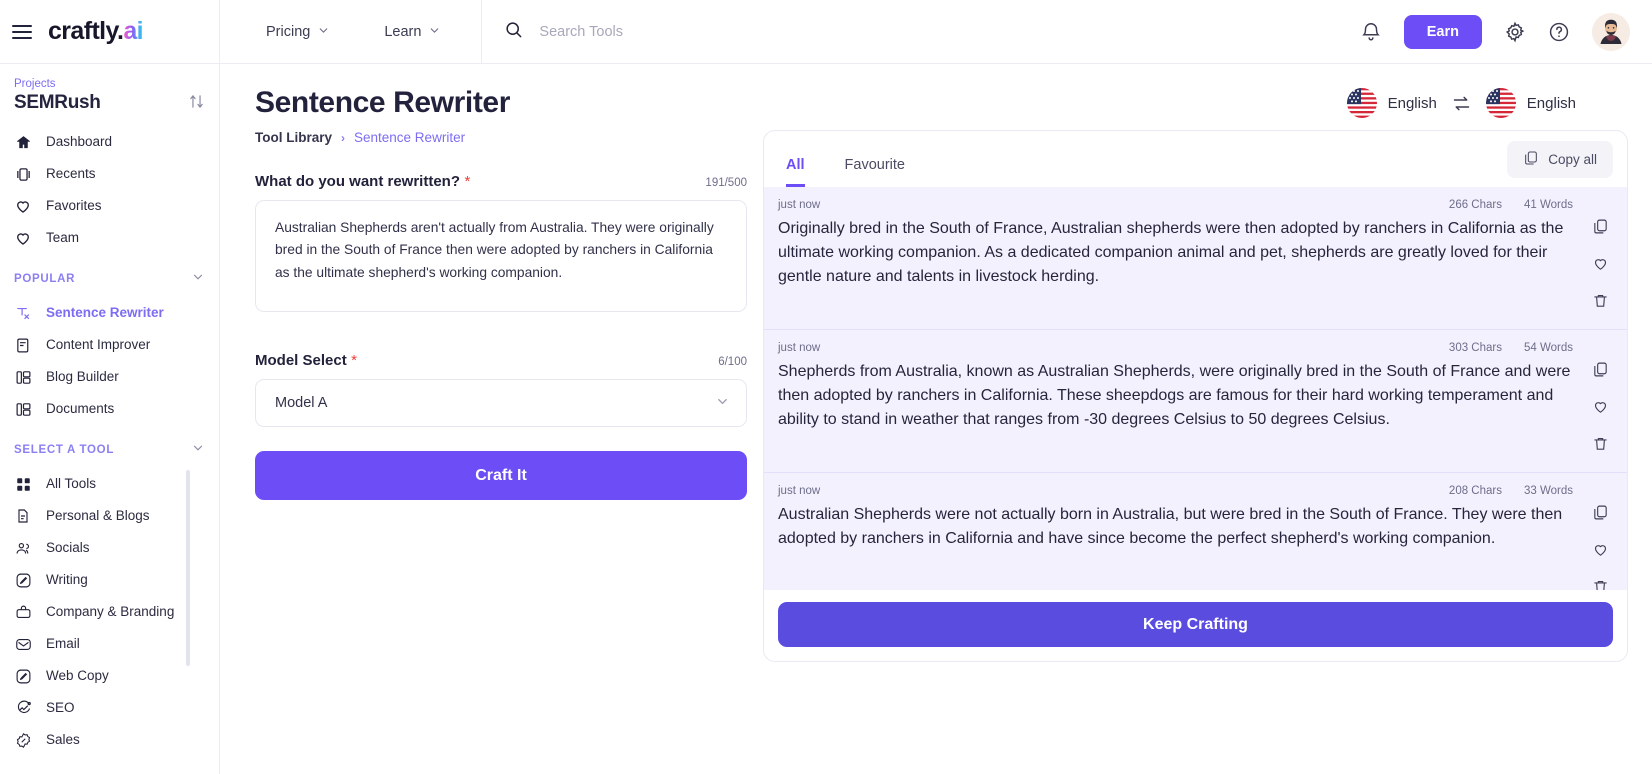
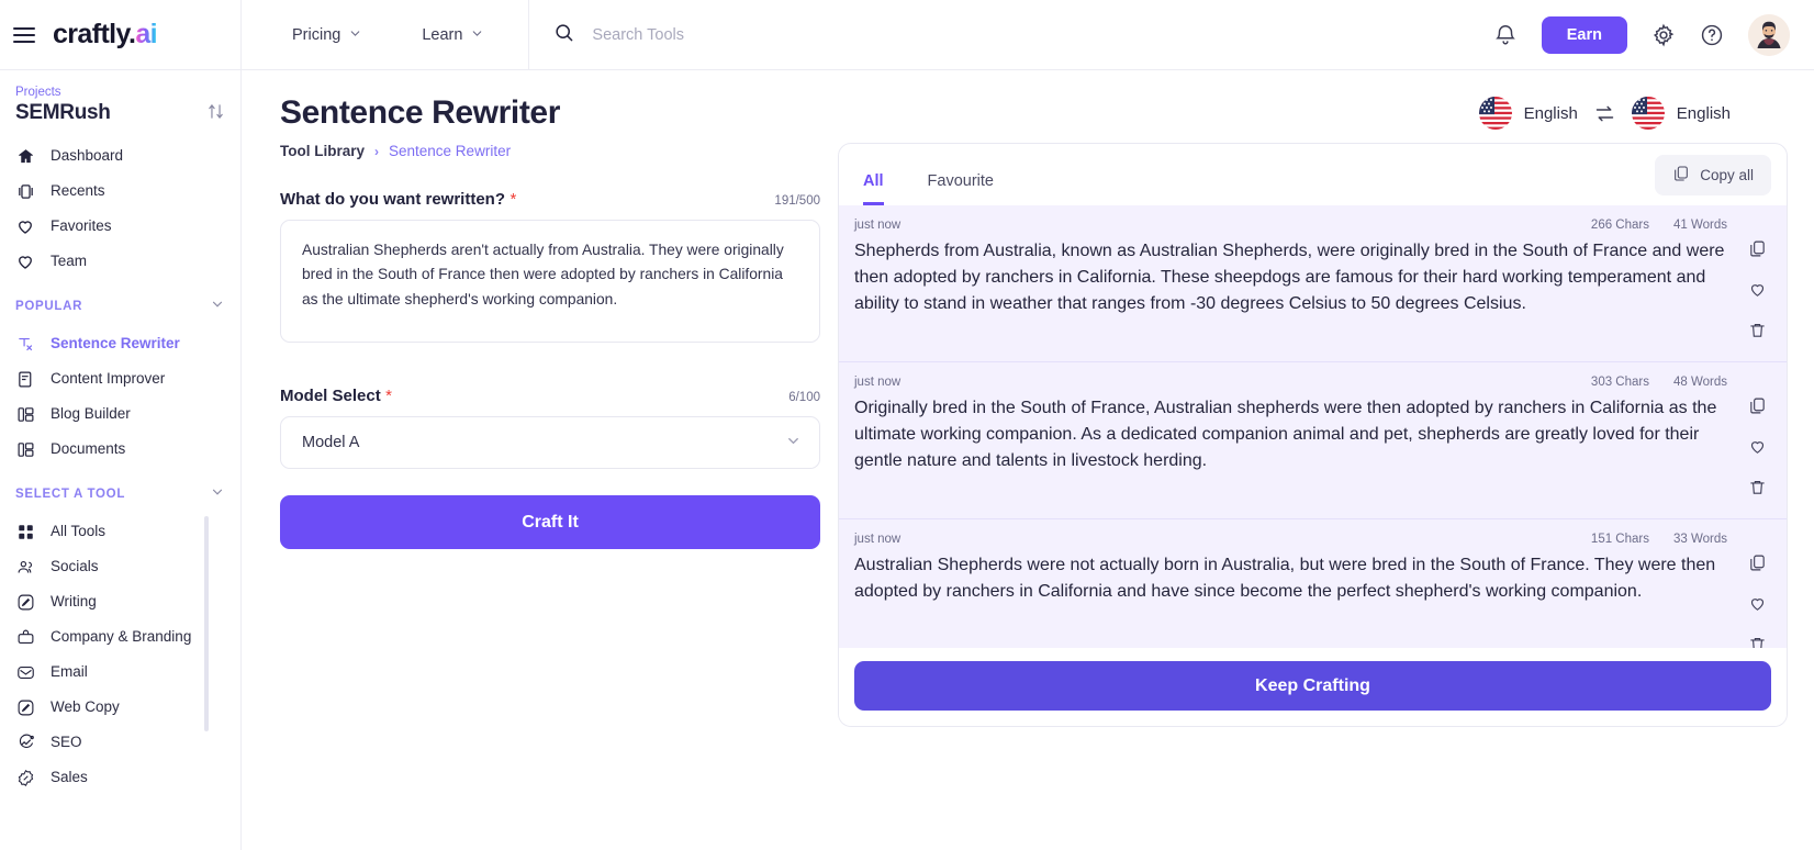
  craftly.ai
  Projects
  SEMRush
  Dashboard
  Recents
  Favorites
  Team
  POPULAR
  Sentence Rewriter
  Content Improver
  Blog Builder
  Documents
  SELECT A TOOL
  All Tools
- Personal & Blogs
  Socials
  Writing
  Company & Branding
  Email
  Web Copy
  SEO
  Sales
  Pricing
  Learn
  Search Tools
  Earn
  Sentence Rewriter
  English
  English
  Tool Library
  ›
  Sentence Rewriter
  What do you want rewritten? *
  191/500
  Australian Shepherds aren't actually from Australia. They were originally bred in the South of France then were adopted by ranchers in California as the ultimate shepherd's working companion.
  Model Select *
  6/100
  Model A
  Craft It
  All
  Favourite
  Copy all
  just now
  266 Chars
  41 Words
- Originally bred in the South of France, Australian shepherds were then adopted by ranchers in California as the ultimate working companion. As a dedicated companion animal and pet, shepherds are greatly loved for their gentle nature and talents in livestock herding.
+ Shepherds from Australia, known as Australian Shepherds, were originally bred in the South of France and were then adopted by ranchers in California. These sheepdogs are famous for their hard working temperament and ability to stand in weather that ranges from -30 degrees Celsius to 50 degrees Celsius.
  just now
  303 Chars
- 54 Words
+ 48 Words
- Shepherds from Australia, known as Australian Shepherds, were originally bred in the South of France and were then adopted by ranchers in California. These sheepdogs are famous for their hard working temperament and ability to stand in weather that ranges from -30 degrees Celsius to 50 degrees Celsius.
+ Originally bred in the South of France, Australian shepherds were then adopted by ranchers in California as the ultimate working companion. As a dedicated companion animal and pet, shepherds are greatly loved for their gentle nature and talents in livestock herding.
  just now
- 208 Chars
+ 151 Chars
  33 Words
  Australian Shepherds were not actually born in Australia, but were bred in the South of France. They were then adopted by ranchers in California and have since become the perfect shepherd's working companion.
  Keep Crafting
